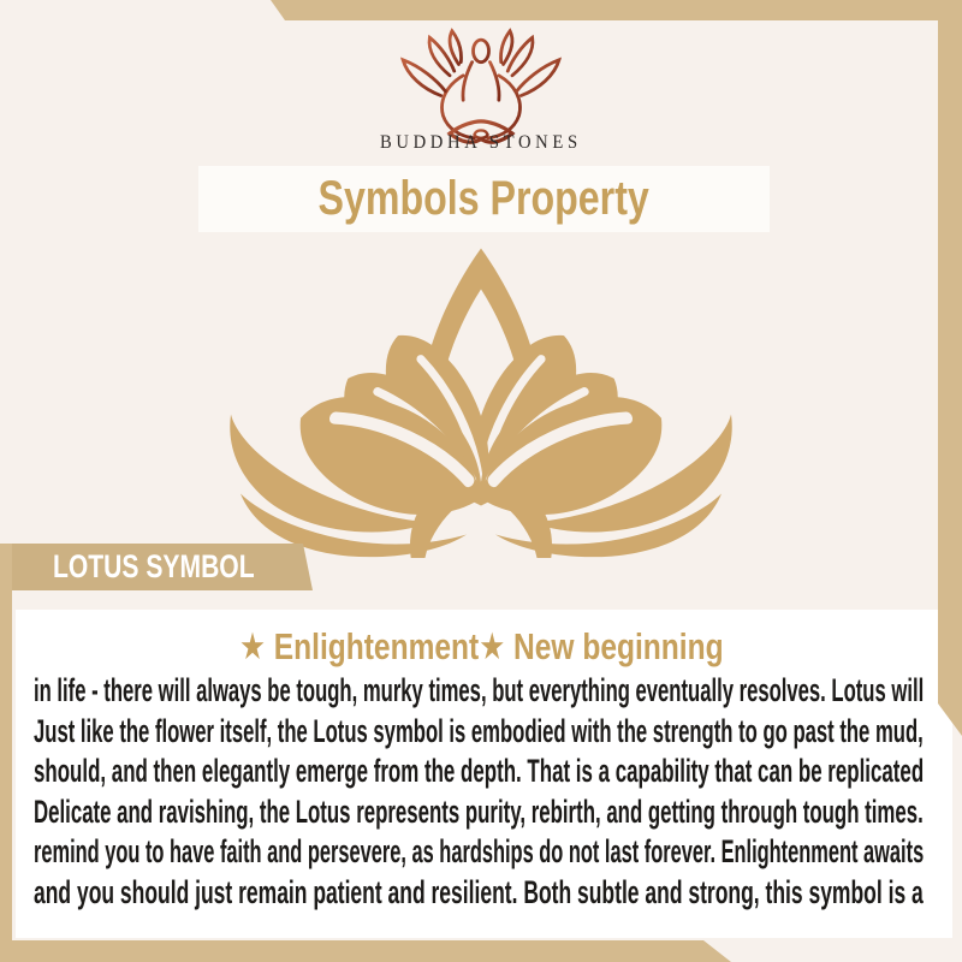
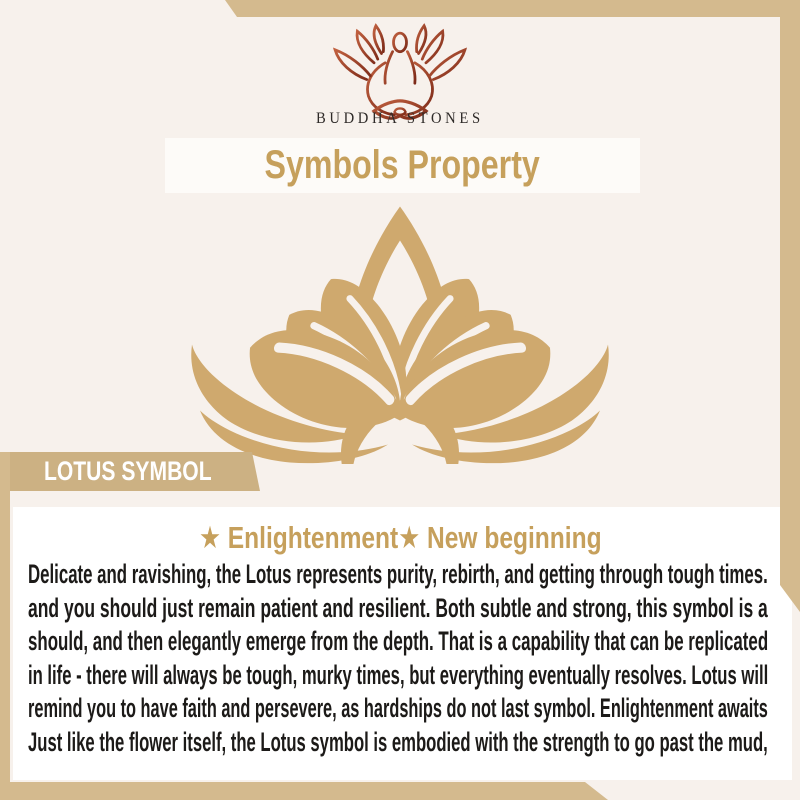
  BUDDHA STONES
  Symbols Property
  LOTUS SYMBOL
  ★ Enlightenment★ New beginning
- in life - there will always be tough, murky times, but everything eventually resolves. Lotus will
+ Delicate and ravishing, the Lotus represents purity, rebirth, and getting through tough times.
- Just like the flower itself, the Lotus symbol is embodied with the strength to go past the mud,
+ and you should just remain patient and resilient. Both subtle and strong, this symbol is a
  should, and then elegantly emerge from the depth. That is a capability that can be replicated
- Delicate and ravishing, the Lotus represents purity, rebirth, and getting through tough times.
+ in life - there will always be tough, murky times, but everything eventually resolves. Lotus will
- remind you to have faith and persevere, as hardships do not last forever. Enlightenment awaits
+ remind you to have faith and persevere, as hardships do not last symbol. Enlightenment awaits
- and you should just remain patient and resilient. Both subtle and strong, this symbol is a
+ Just like the flower itself, the Lotus symbol is embodied with the strength to go past the mud,
